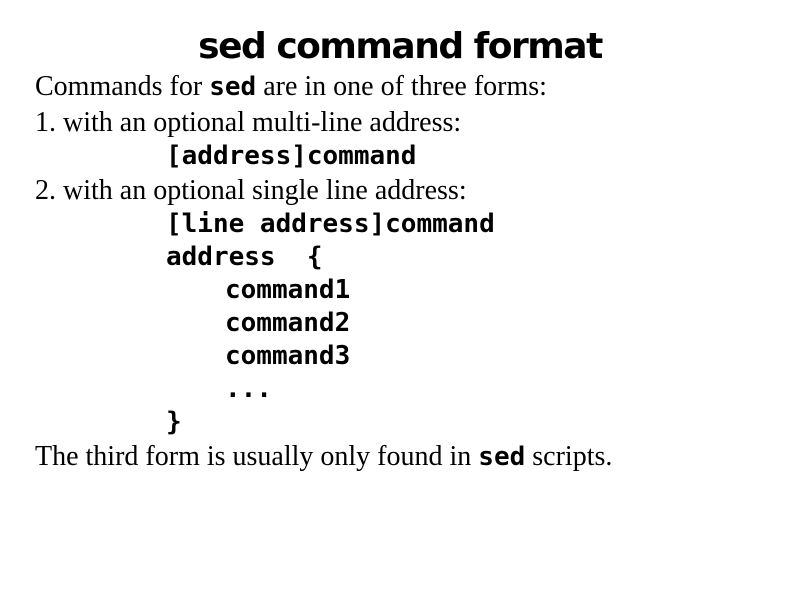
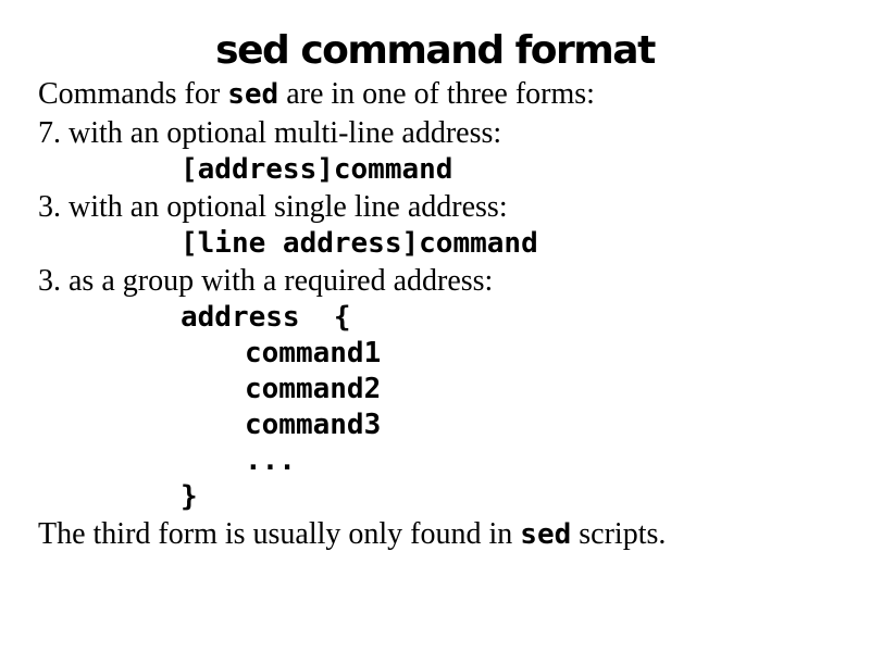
  sed command format
  Commands for sed are in one of three forms:
- 1. with an optional multi-line address:
+ 7. with an optional multi-line address:
  [address]command
- 2. with an optional single line address:
+ 3. with an optional single line address:
  [line address]command
+ 3. as a group with a required address:
  address {
  command1
  command2
  command3
  ...
  }
  The third form is usually only found in sed scripts.
